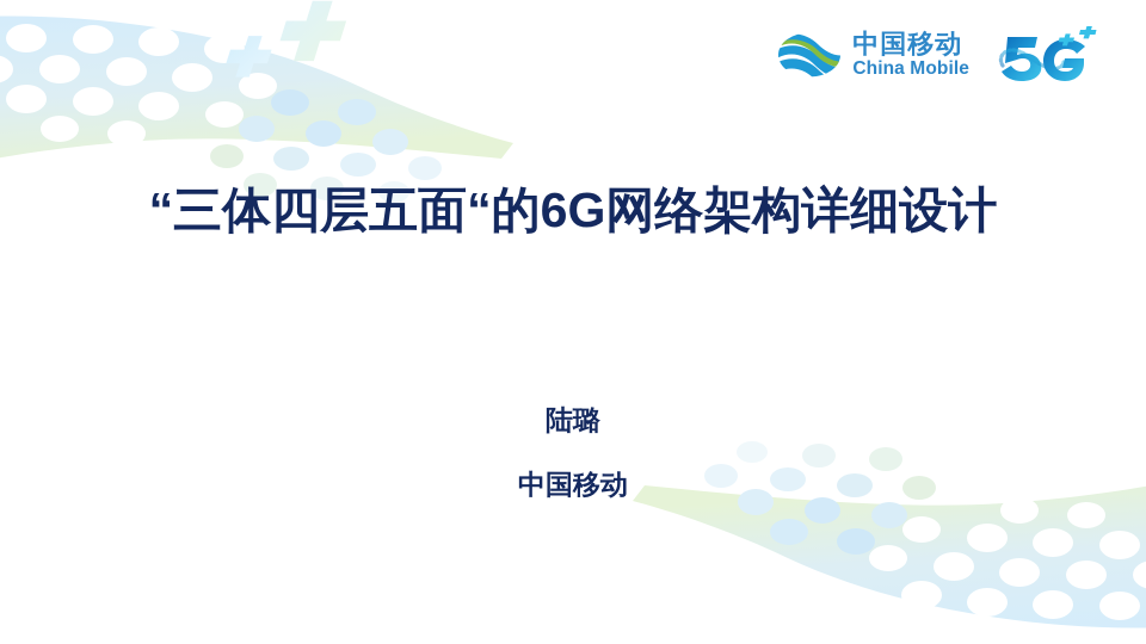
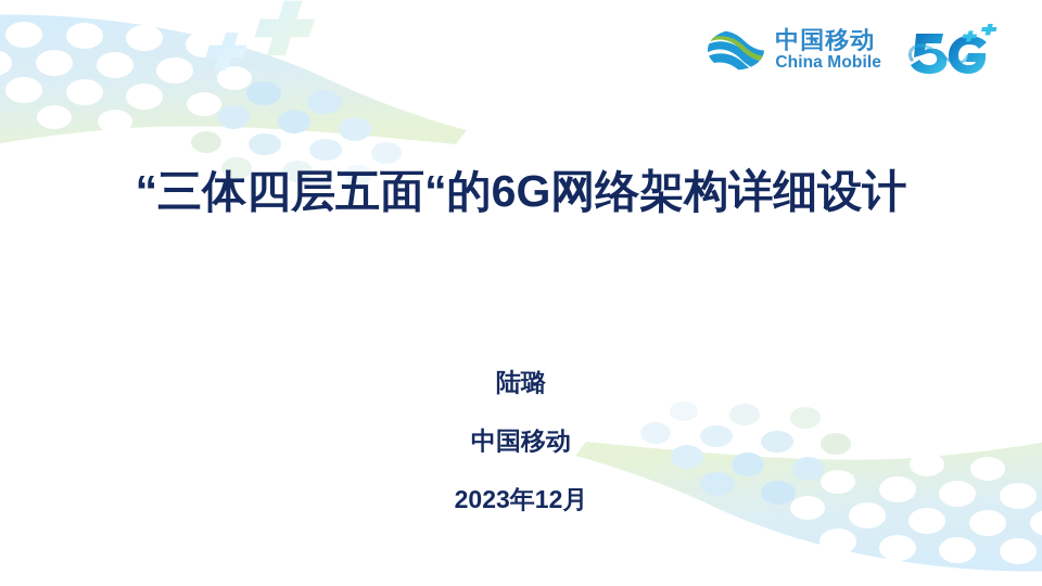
  中国移动
  China Mobile
  “三体四层五面“的6G网络架构详细设计
  陆璐
  中国移动
+ 2023年12月
